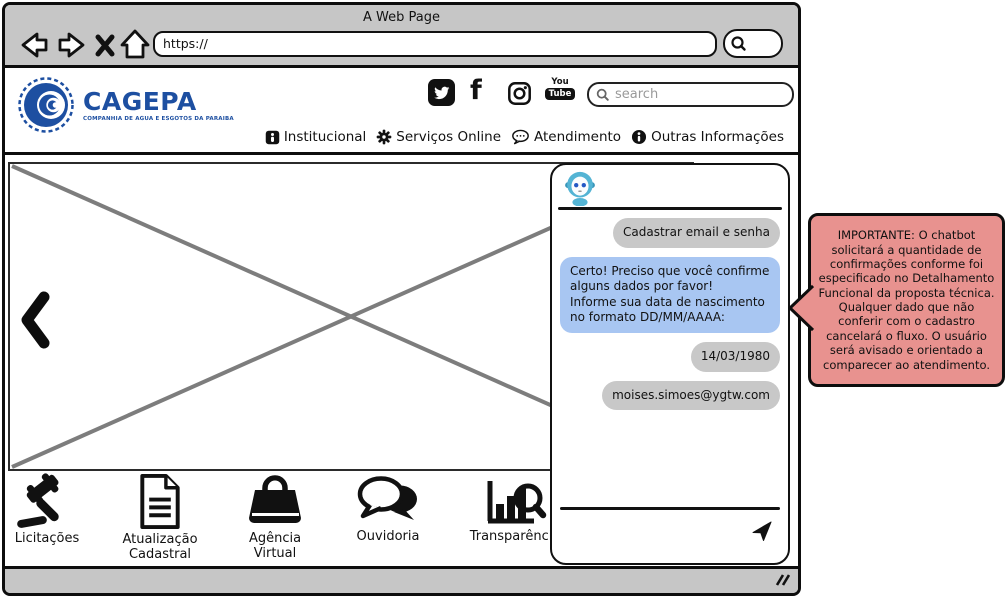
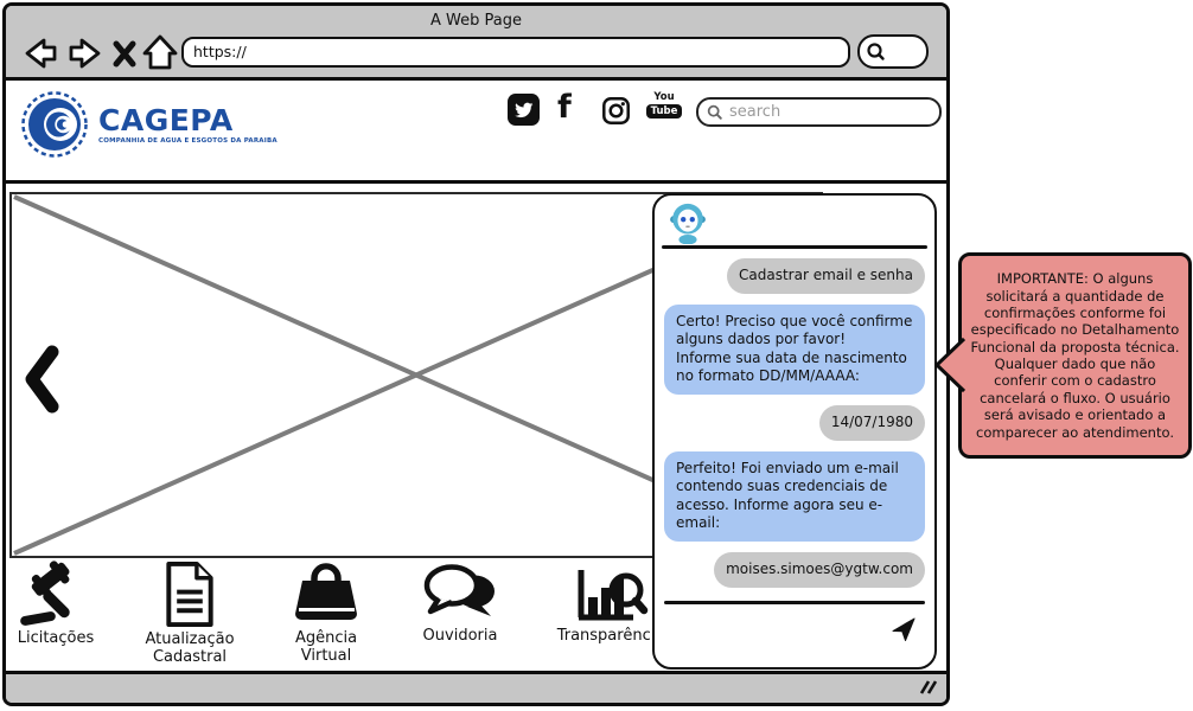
  A Web Page
  https://
  CAGEPA
  f
  You
  Tube
  search
- Institucional
- Serviços Online
- Atendimento
- Outras Informações
  Licitações
  Atualização Cadastral
  Agência Virtual
  Ouvidoria
  Transparênc
  Cadastrar email e senha
  Certo! Preciso que você confirme alguns dados por favor!
  Informe sua data de nascimento no formato DD/MM/AAAA:
- 14/03/1980
+ 14/07/1980
+ Perfeito! Foi enviado um e-mail contendo suas credenciais de acesso. Informe agora seu e-email:
  moises.simoes@ygtw.com
- IMPORTANTE: O chatbot solicitará a quantidade de confirmações conforme foi especificado no Detalhamento Funcional da proposta técnica. Qualquer dado que não conferir com o cadastro cancelará o fluxo. O usuário será avisado e orientado a comparecer ao atendimento.
+ IMPORTANTE: O alguns solicitará a quantidade de confirmações conforme foi especificado no Detalhamento Funcional da proposta técnica. Qualquer dado que não conferir com o cadastro cancelará o fluxo. O usuário será avisado e orientado a comparecer ao atendimento.
